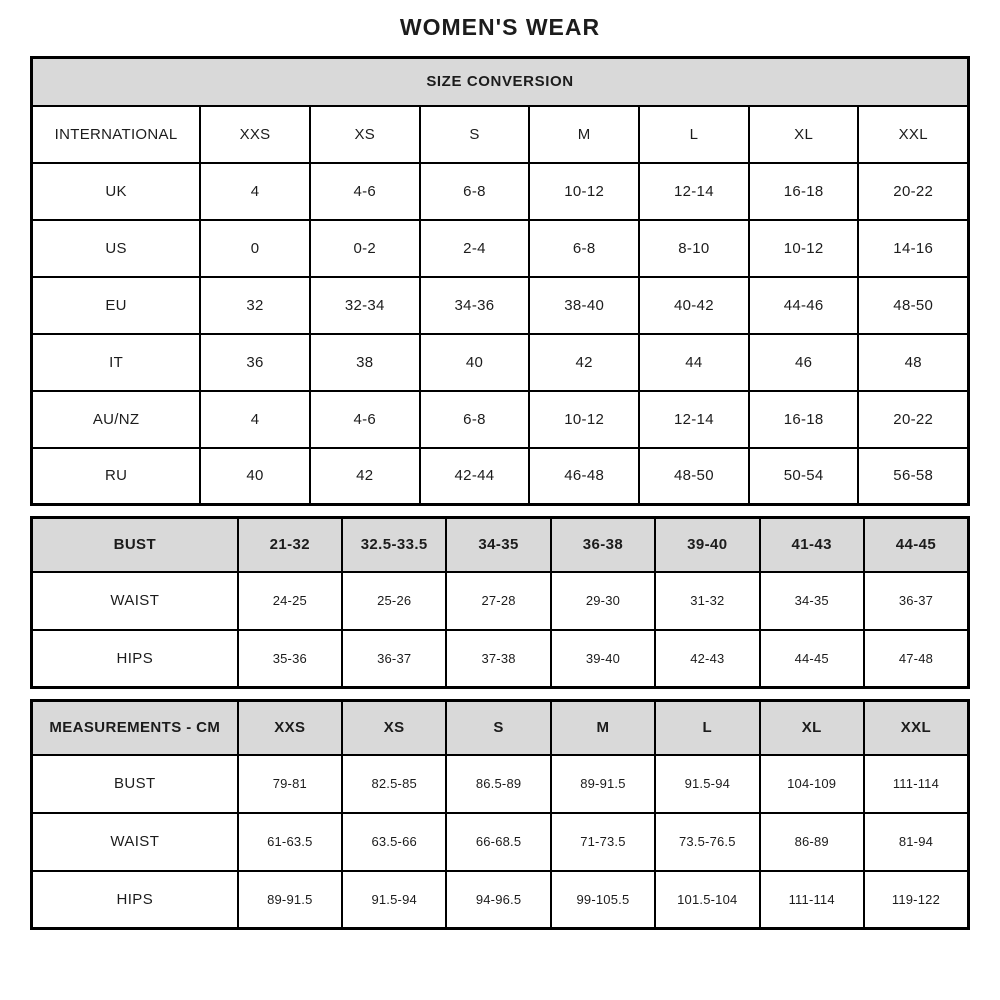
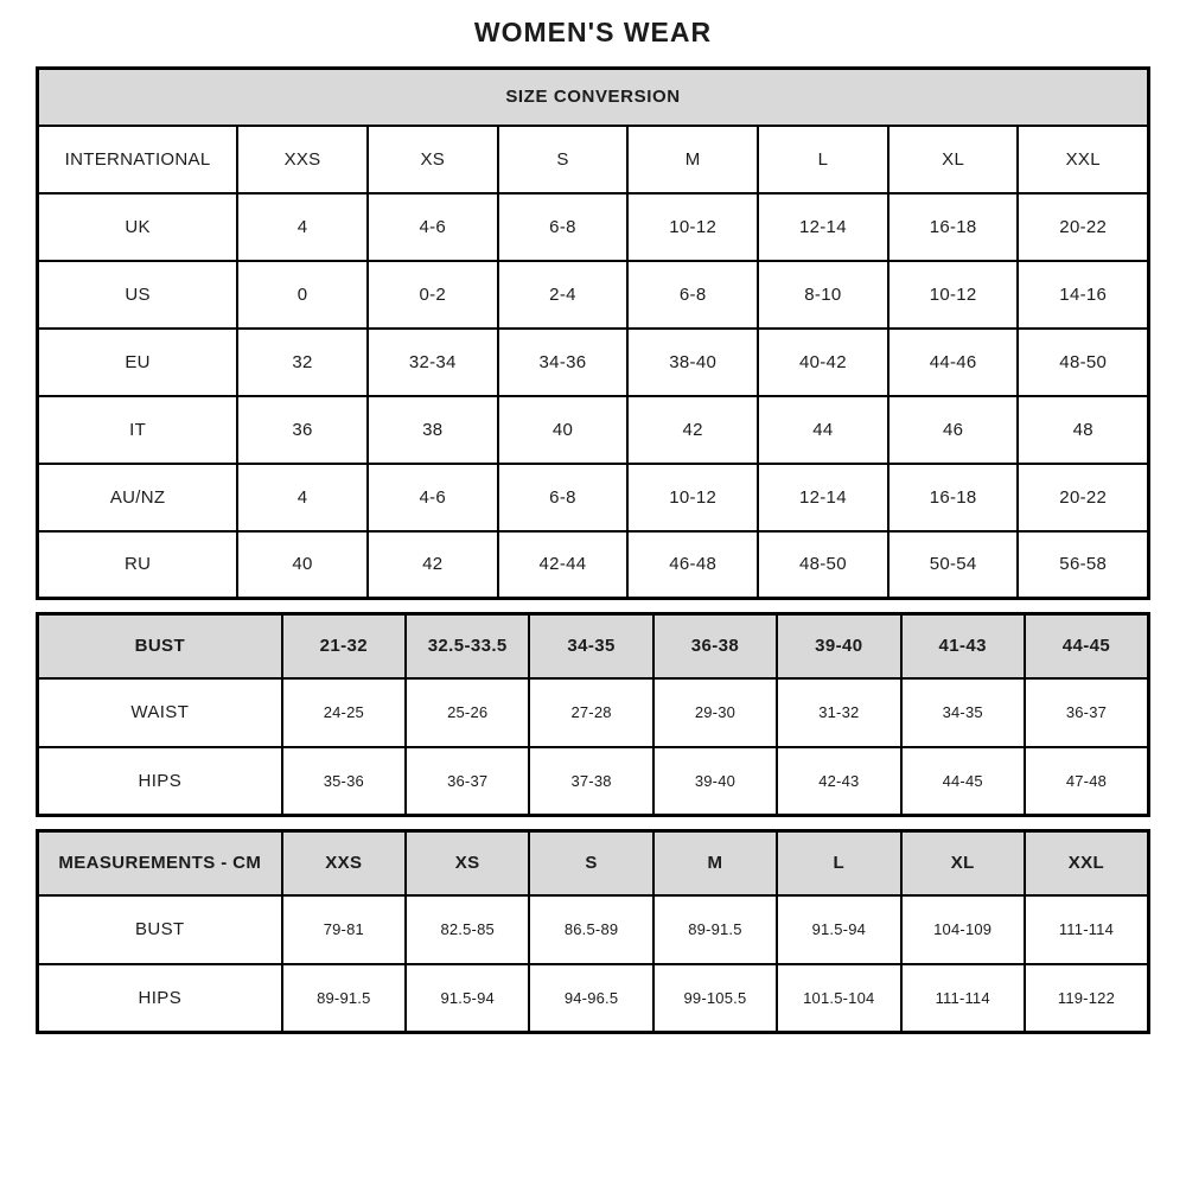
  WOMEN'S WEAR
  SIZE CONVERSION
  INTERNATIONAL	XXS	XS	S	M	L	XL	XXL
  UK	4	4-6	6-8	10-12	12-14	16-18	20-22
  US	0	0-2	2-4	6-8	8-10	10-12	14-16
  EU	32	32-34	34-36	38-40	40-42	44-46	48-50
  IT	36	38	40	42	44	46	48
  AU/NZ	4	4-6	6-8	10-12	12-14	16-18	20-22
  RU	40	42	42-44	46-48	48-50	50-54	56-58
  BUST	21-32	32.5-33.5	34-35	36-38	39-40	41-43	44-45
  WAIST	24-25	25-26	27-28	29-30	31-32	34-35	36-37
  HIPS	35-36	36-37	37-38	39-40	42-43	44-45	47-48
  MEASUREMENTS - CM	XXS	XS	S	M	L	XL	XXL
  BUST	79-81	82.5-85	86.5-89	89-91.5	91.5-94	104-109	111-114
- WAIST	61-63.5	63.5-66	66-68.5	71-73.5	73.5-76.5	86-89	81-94
  HIPS	89-91.5	91.5-94	94-96.5	99-105.5	101.5-104	111-114	119-122
